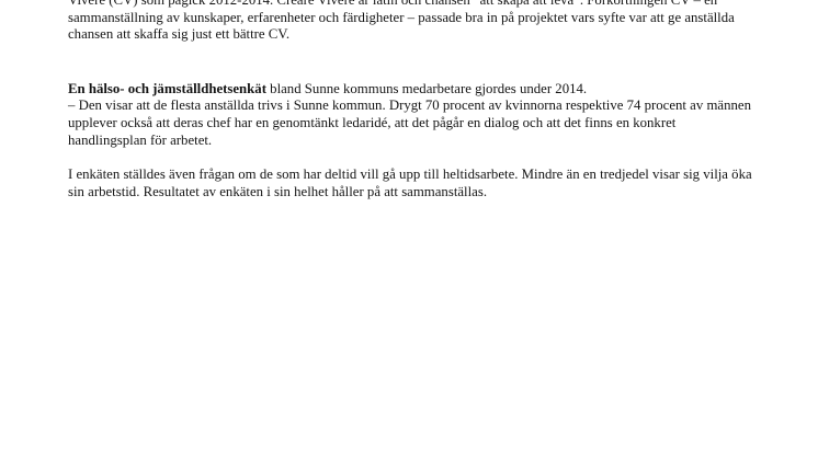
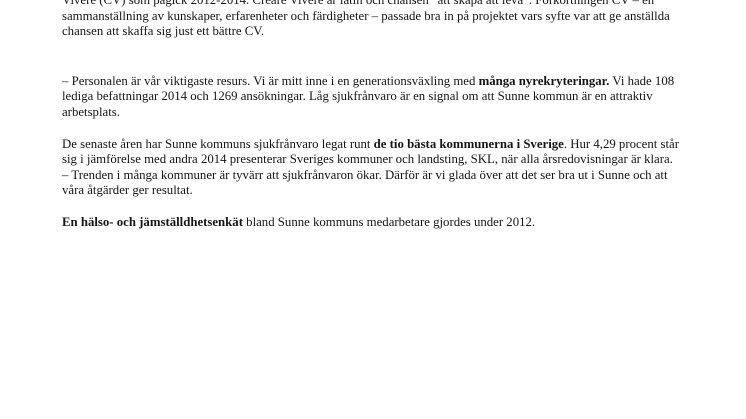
  Vivere (CV) som pågick 2012-2014. Creare Vivere är latin och chansen ”att skapa att leva”. Förkortningen CV – en sammanställning av kunskaper, erfarenheter och färdigheter – passade bra in på projektet vars syfte var att ge anställda chansen att skaffa sig just ett bättre CV.
+ – Personalen är vår viktigaste resurs. Vi är mitt inne i en generationsväxling med många nyrekryteringar. Vi hade 108 lediga befattningar 2014 och 1269 ansökningar. Låg sjukfrånvaro är en signal om att Sunne kommun är en attraktiv arbetsplats.
+ De senaste åren har Sunne kommuns sjukfrånvaro legat runt de tio bästa kommunerna i Sverige. Hur 4,29 procent står sig i jämförelse med andra 2014 presenterar Sveriges kommuner och landsting, SKL, när alla årsredovisningar är klara.
+ – Trenden i många kommuner är tyvärr att sjukfrånvaron ökar. Därför är vi glada över att det ser bra ut i Sunne och att våra åtgärder ger resultat.
- En hälso- och jämställdhetsenkät bland Sunne kommuns medarbetare gjordes under 2014.
+ En hälso- och jämställdhetsenkät bland Sunne kommuns medarbetare gjordes under 2012.
- – Den visar att de flesta anställda trivs i Sunne kommun. Drygt 70 procent av kvinnorna respektive 74 procent av männen upplever också att deras chef har en genomtänkt ledaridé, att det pågår en dialog och att det finns en konkret handlingsplan för arbetet.
- I enkäten ställdes även frågan om de som har deltid vill gå upp till heltidsarbete. Mindre än en tredjedel visar sig vilja öka sin arbetstid. Resultatet av enkäten i sin helhet håller på att sammanställas.
